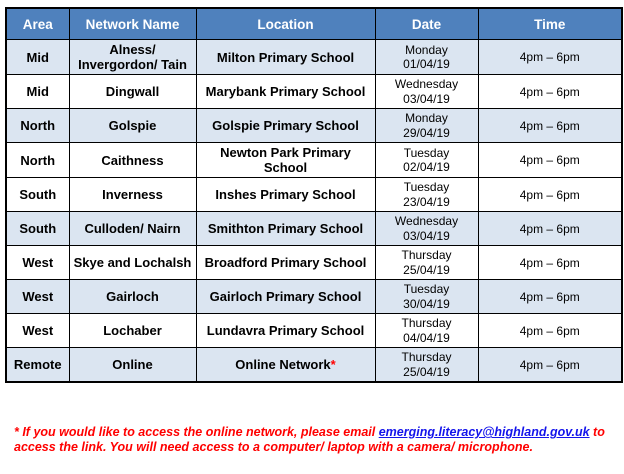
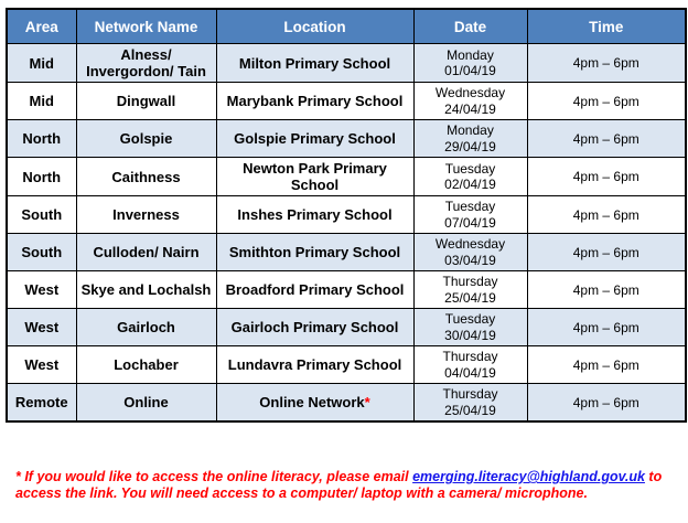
  Area	Network Name	Location	Date	Time
  Mid	Alness/ Invergordon/ Tain	Milton Primary School	Monday01/04/19	4pm – 6pm
- Mid	Dingwall	Marybank Primary School	Wednesday03/04/19	4pm – 6pm
+ Mid	Dingwall	Marybank Primary School	Wednesday24/04/19	4pm – 6pm
  North	Golspie	Golspie Primary School	Monday29/04/19	4pm – 6pm
  North	Caithness	Newton Park Primary School	Tuesday02/04/19	4pm – 6pm
- South	Inverness	Inshes Primary School	Tuesday23/04/19	4pm – 6pm
+ South	Inverness	Inshes Primary School	Tuesday07/04/19	4pm – 6pm
  South	Culloden/ Nairn	Smithton Primary School	Wednesday03/04/19	4pm – 6pm
  West	Skye and Lochalsh	Broadford Primary School	Thursday25/04/19	4pm – 6pm
  West	Gairloch	Gairloch Primary School	Tuesday30/04/19	4pm – 6pm
  West	Lochaber	Lundavra Primary School	Thursday04/04/19	4pm – 6pm
  Remote	Online	Online Network*	Thursday25/04/19	4pm – 6pm
- * If you would like to access the online network, please email emerging.literacy@highland.gov.uk to access the link. You will need access to a computer/ laptop with a camera/ microphone.
+ * If you would like to access the online literacy, please email emerging.literacy@highland.gov.uk to access the link. You will need access to a computer/ laptop with a camera/ microphone.
